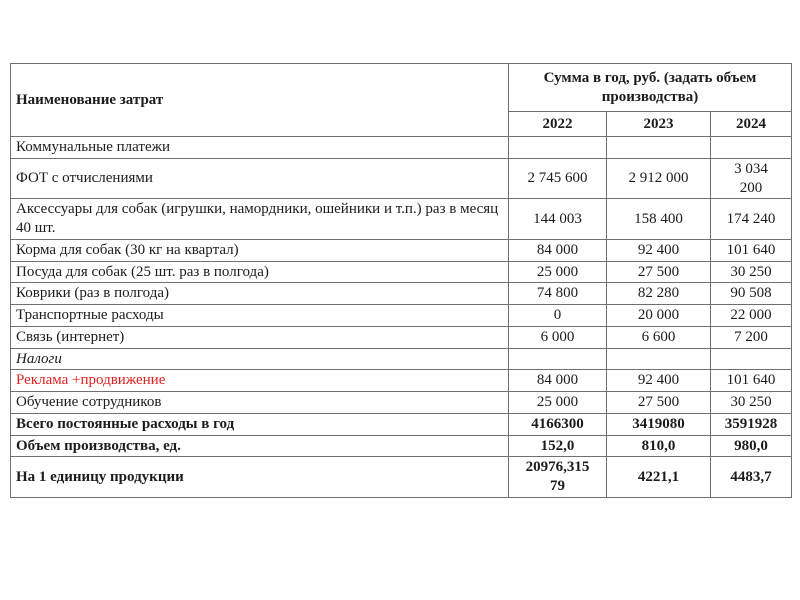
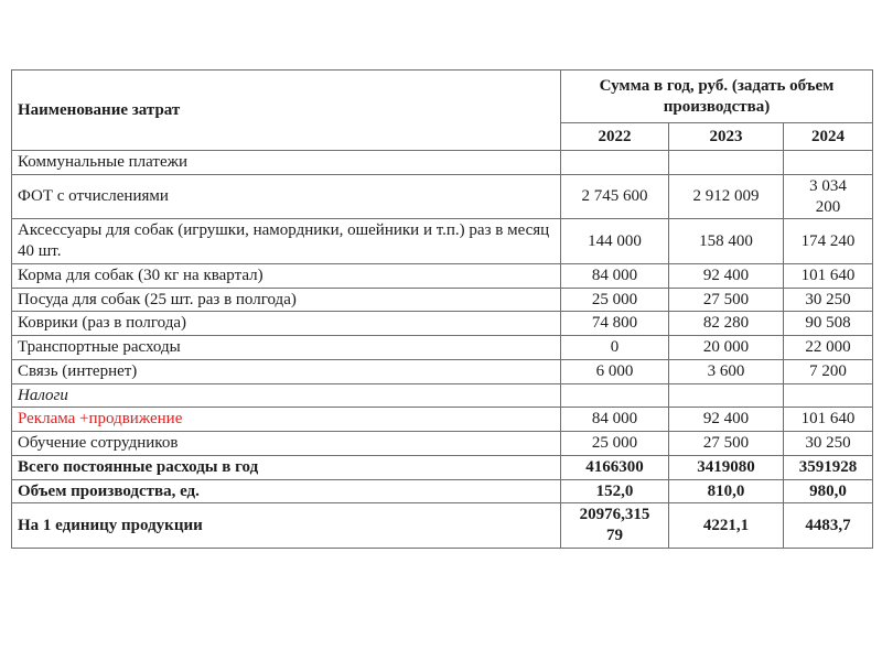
  Наименование затрат	Сумма в год, руб. (задать объем производства)
  2022	2023	2024
  Коммунальные платежи
- ФОТ с отчислениями	2 745 600	2 912 000	3 034 200
+ ФОТ с отчислениями	2 745 600	2 912 009	3 034 200
- Аксессуары для собак (игрушки, намордники, ошейники и т.п.) раз в месяц 40 шт.	144 003	158 400	174 240
+ Аксессуары для собак (игрушки, намордники, ошейники и т.п.) раз в месяц 40 шт.	144 000	158 400	174 240
  Корма для собак (30 кг на квартал)	84 000	92 400	101 640
  Посуда для собак (25 шт. раз в полгода)	25 000	27 500	30 250
  Коврики (раз в полгода)	74 800	82 280	90 508
  Транспортные расходы	0	20 000	22 000
- Связь (интернет)	6 000	6 600	7 200
+ Связь (интернет)	6 000	3 600	7 200
  Налоги
  Реклама +продвижение	84 000	92 400	101 640
  Обучение сотрудников	25 000	27 500	30 250
  Всего постоянные расходы в год	4166300	3419080	3591928
  Объем производства, ед.	152,0	810,0	980,0
  На 1 единицу продукции	20976,315 79	4221,1	4483,7
